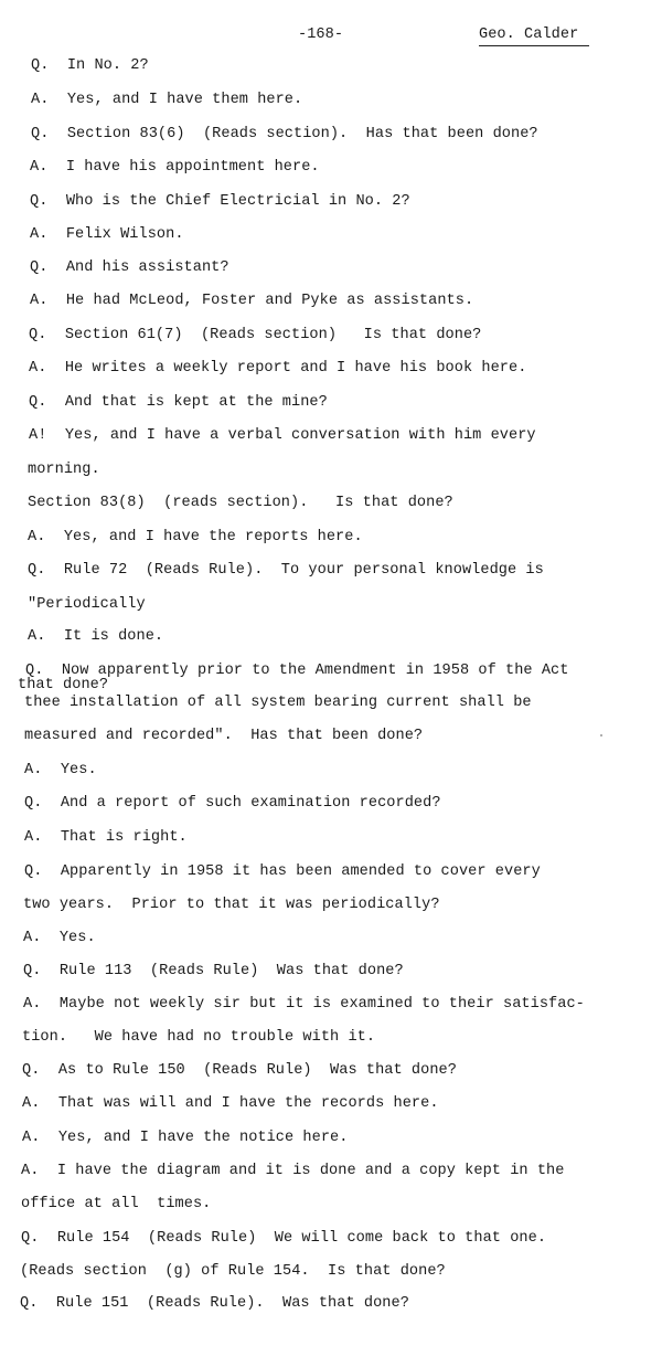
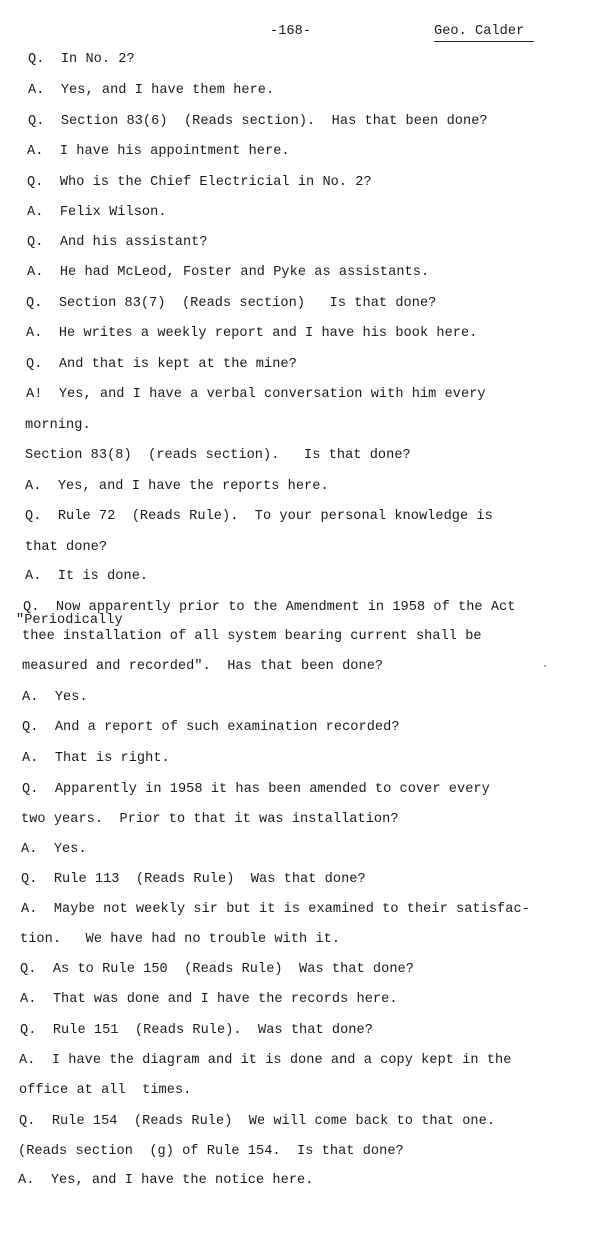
  -168-
  Geo. Calder
  Q. In No. 2?
  A. Yes, and I have them here.
  Q. Section 83(6) (Reads section). Has that been done?
  A. I have his appointment here.
  Q. Who is the Chief Electricial in No. 2?
  A. Felix Wilson.
  Q. And his assistant?
  A. He had McLeod, Foster and Pyke as assistants.
- Q. Section 61(7) (Reads section) Is that done?
+ Q. Section 83(7) (Reads section) Is that done?
  A. He writes a weekly report and I have his book here.
  Q. And that is kept at the mine?
  A! Yes, and I have a verbal conversation with him every
  morning.
  Section 83(8) (reads section). Is that done?
  A. Yes, and I have the reports here.
  Q. Rule 72 (Reads Rule). To your personal knowledge is
- "Periodically
+ that done?
  A. It is done.
  Q. Now apparently prior to the Amendment in 1958 of the Act
- that done?
+ "Periodically
  thee installation of all system bearing current shall be
  measured and recorded". Has that been done?
  A. Yes.
  Q. And a report of such examination recorded?
  A. That is right.
  Q. Apparently in 1958 it has been amended to cover every
- two years. Prior to that it was periodically?
+ two years. Prior to that it was installation?
  A. Yes.
  Q. Rule 113 (Reads Rule) Was that done?
  A. Maybe not weekly sir but it is examined to their satisfac-
  tion. We have had no trouble with it.
  Q. As to Rule 150 (Reads Rule) Was that done?
- A. That was will and I have the records here.
+ A. That was done and I have the records here.
- A. Yes, and I have the notice here.
+ Q. Rule 151 (Reads Rule). Was that done?
  A. I have the diagram and it is done and a copy kept in the
  office at all times.
  Q. Rule 154 (Reads Rule) We will come back to that one.
  (Reads section (g) of Rule 154. Is that done?
- Q. Rule 151 (Reads Rule). Was that done?
+ A. Yes, and I have the notice here.
